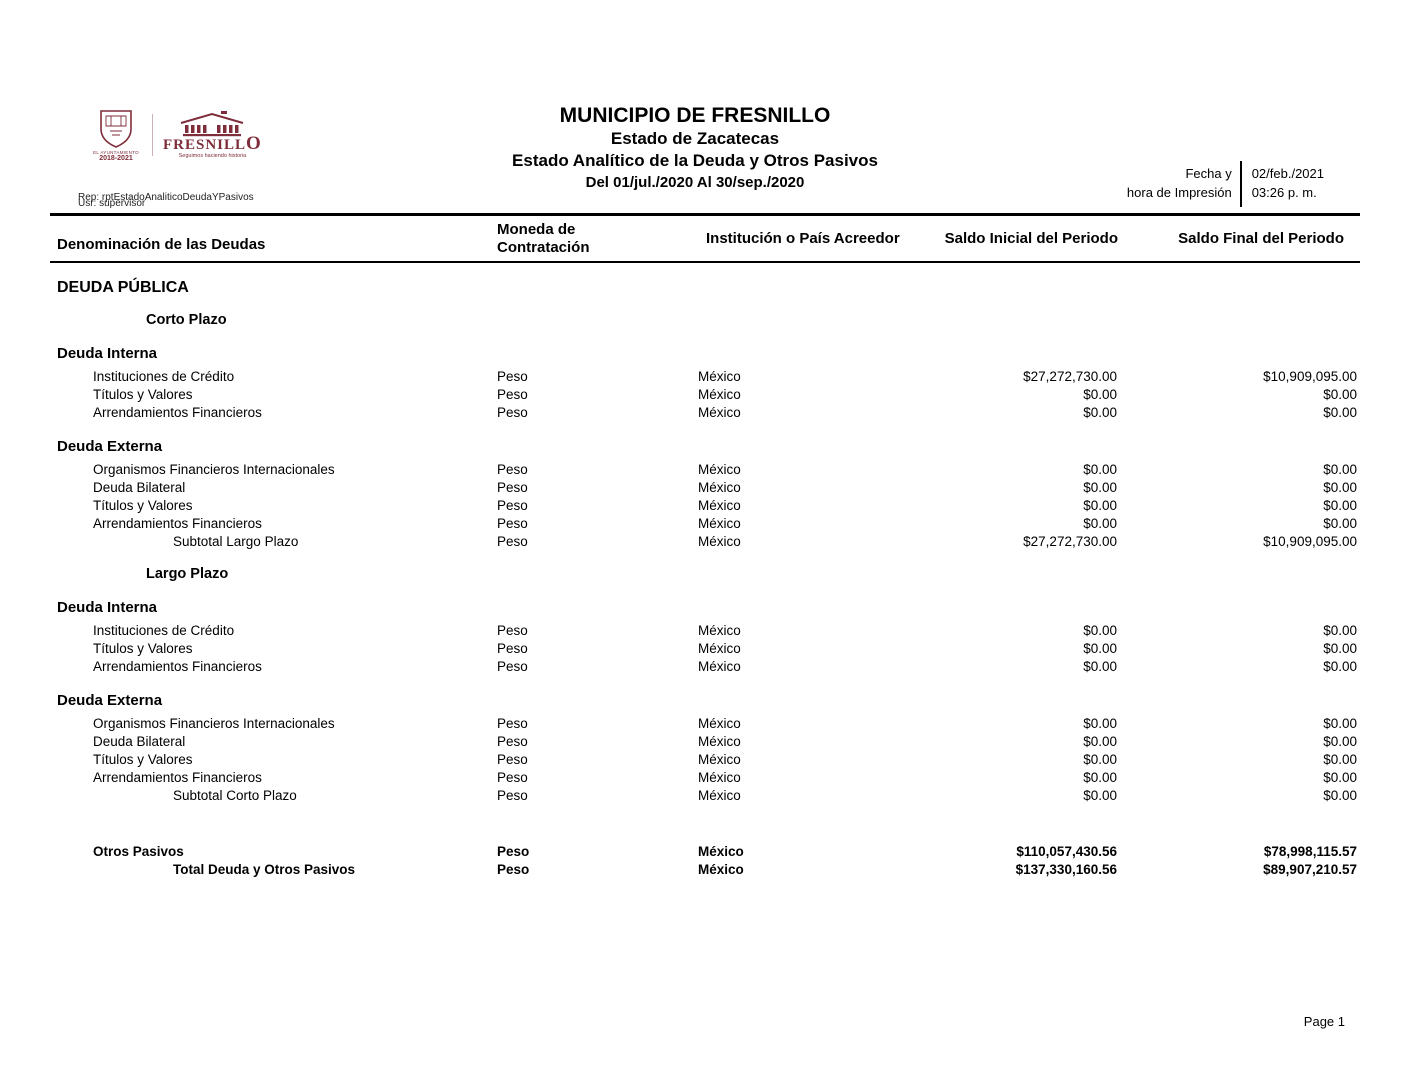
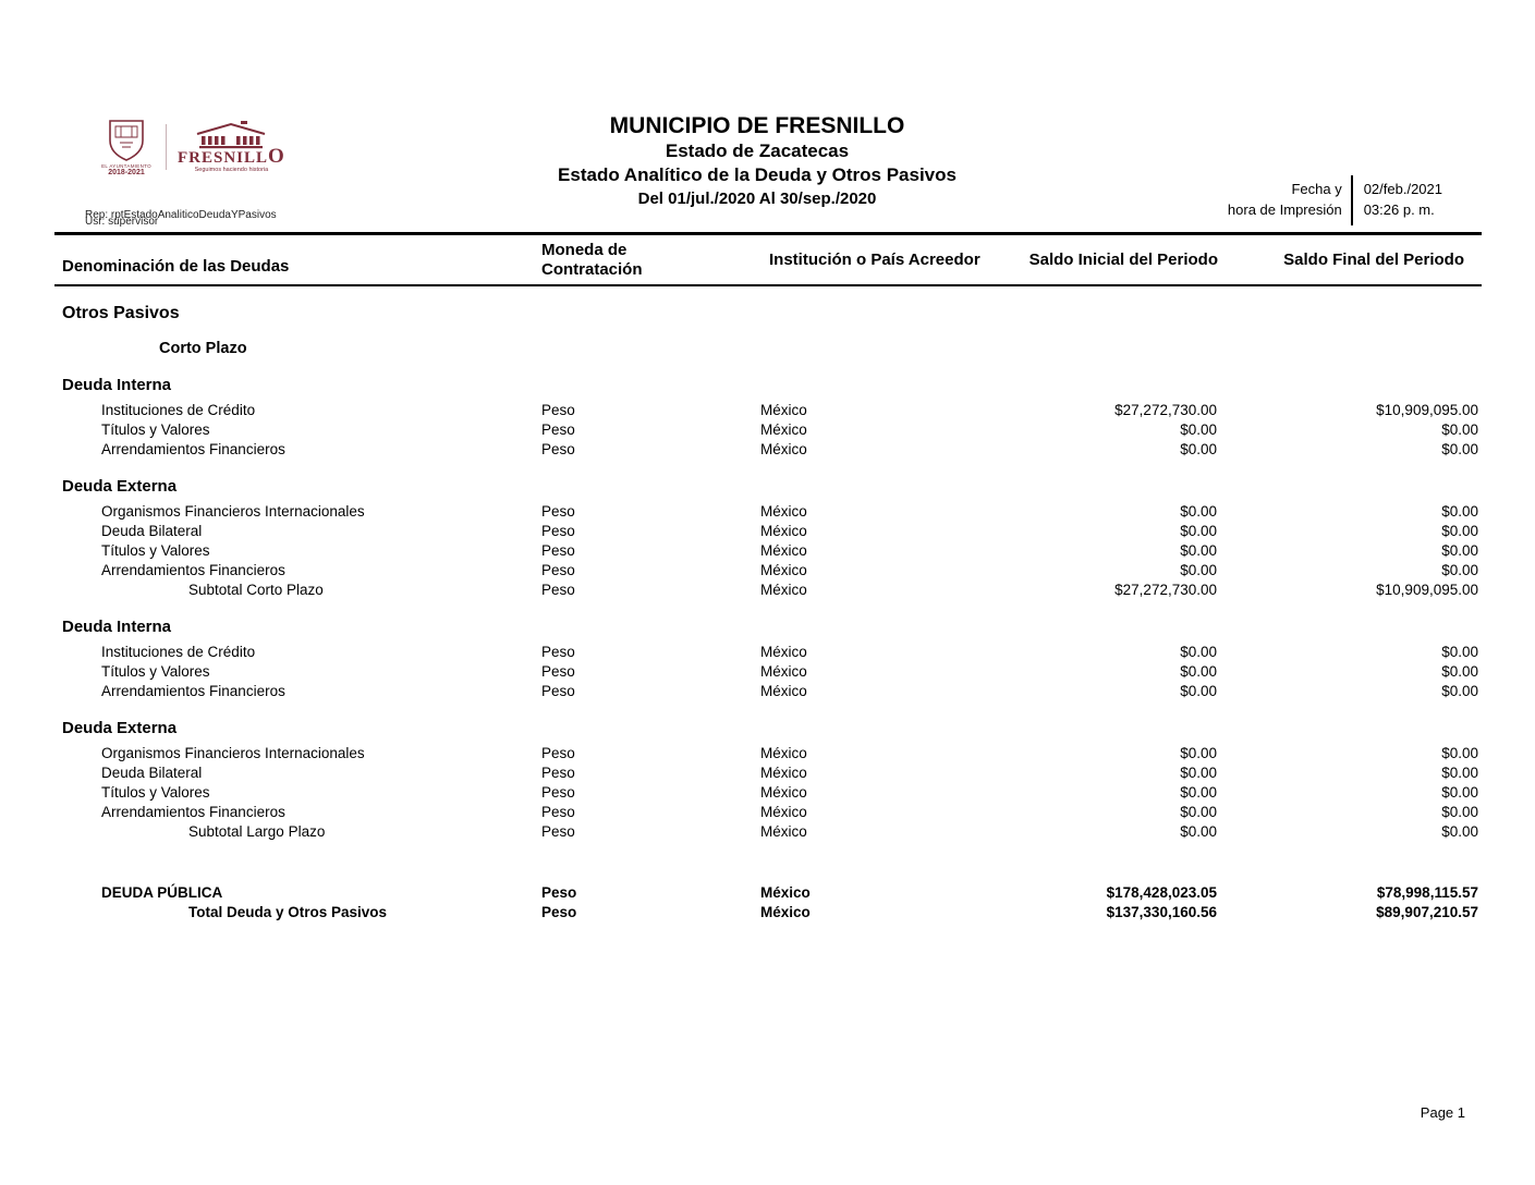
  FRESNILLO
  MUNICIPIO DE FRESNILLO
  Estado de Zacatecas
  Estado Analítico de la Deuda y Otros Pasivos
  Del 01/jul./2020 Al 30/sep./2020
  Fecha y
  hora de Impresión
  02/feb./2021
  03:26 p. m.
  Rep: rptEstadoAnaliticoDeudaYPasivos
  Usr: supervisor
  Denominación de las Deudas
  Moneda de Contratación
  Institución o País Acreedor
  Saldo Inicial del Periodo
  Saldo Final del Periodo
- DEUDA PÚBLICA
+ Otros Pasivos
  Corto Plazo
  Deuda Interna
  Instituciones de Crédito
  Peso
  México
  $27,272,730.00
  $10,909,095.00
  Títulos y Valores
  Peso
  México
  $0.00
  $0.00
  Arrendamientos Financieros
  Peso
  México
  $0.00
  $0.00
  Deuda Externa
  Organismos Financieros Internacionales
  Peso
  México
  $0.00
  $0.00
  Deuda Bilateral
  Peso
  México
  $0.00
  $0.00
  Títulos y Valores
  Peso
  México
  $0.00
  $0.00
  Arrendamientos Financieros
  Peso
  México
  $0.00
  $0.00
- Subtotal Largo Plazo
+ Subtotal Corto Plazo
  Peso
  México
  $27,272,730.00
  $10,909,095.00
- Largo Plazo
  Deuda Interna
  Instituciones de Crédito
  Peso
  México
  $0.00
  $0.00
  Títulos y Valores
  Peso
  México
  $0.00
  $0.00
  Arrendamientos Financieros
  Peso
  México
  $0.00
  $0.00
  Deuda Externa
  Organismos Financieros Internacionales
  Peso
  México
  $0.00
  $0.00
  Deuda Bilateral
  Peso
  México
  $0.00
  $0.00
  Títulos y Valores
  Peso
  México
  $0.00
  $0.00
  Arrendamientos Financieros
  Peso
  México
  $0.00
  $0.00
- Subtotal Corto Plazo
+ Subtotal Largo Plazo
  Peso
  México
  $0.00
  $0.00
- Otros Pasivos
+ DEUDA PÚBLICA
  Peso
  México
- $110,057,430.56
+ $178,428,023.05
  $78,998,115.57
  Total Deuda y Otros Pasivos
  Peso
  México
  $137,330,160.56
  $89,907,210.57
  Page 1
